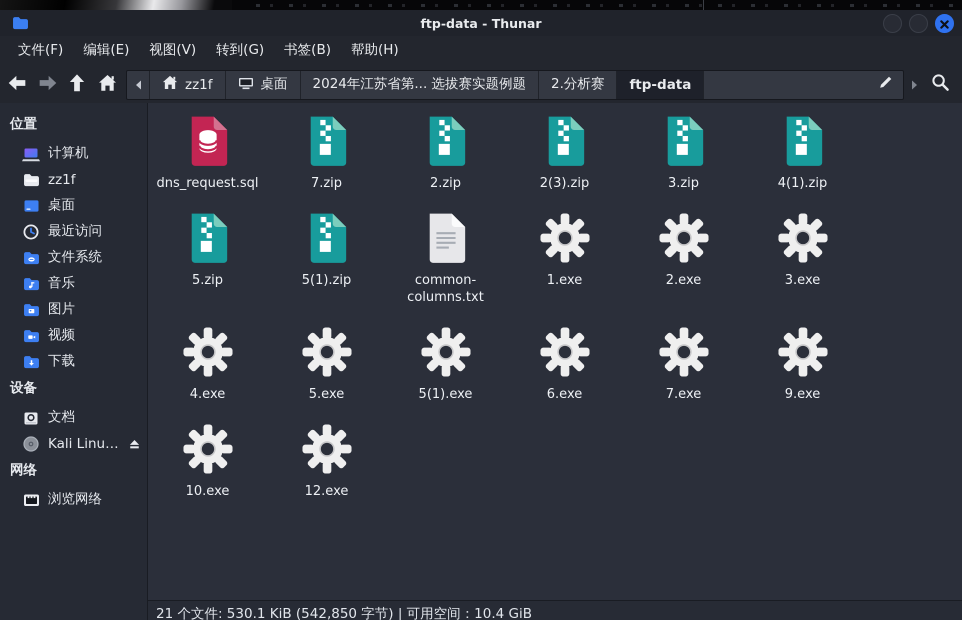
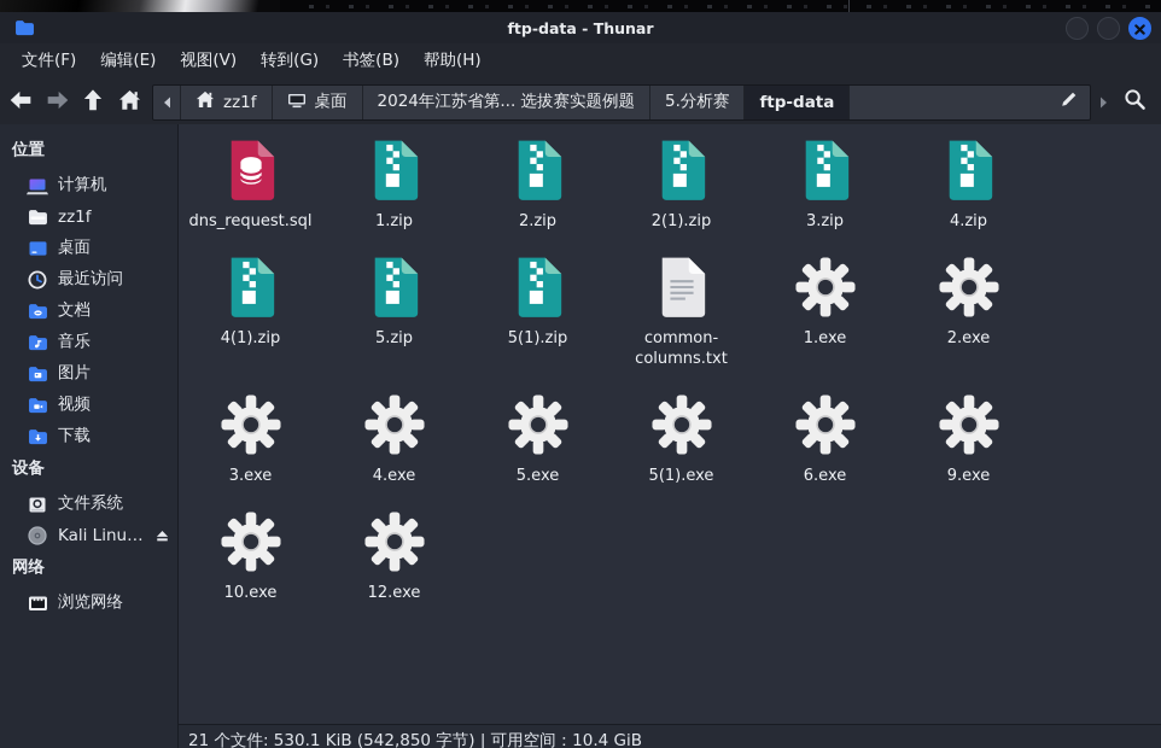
  ftp-data - Thunar
  文件(F)
  编辑(E)
  视图(V)
  转到(G)
  书签(B)
  帮助(H)
  zz1f
  桌面
  2024年江苏省第... 选拔赛实题例题
- 2.分析赛
+ 5.分析赛
  ftp-data
  位置
  计算机
  zz1f
  桌面
  最近访问
- 文件系统
+ 文档
  音乐
  图片
  视频
  下载
  设备
- 文档
+ 文件系统
  Kali Linux..
  网络
  浏览网络
  dns_request.sql
- 7.zip
+ 1.zip
  2.zip
- 2(3).zip
+ 2(1).zip
  3.zip
+ 4.zip
  4(1).zip
  5.zip
  5(1).zip
  common-columns.txt
  1.exe
  2.exe
  3.exe
  4.exe
  5.exe
  5(1).exe
  6.exe
- 7.exe
  9.exe
  10.exe
  12.exe
  21 个文件: 530.1 KiB (542,850 字节) | 可用空间：10.4 GiB
